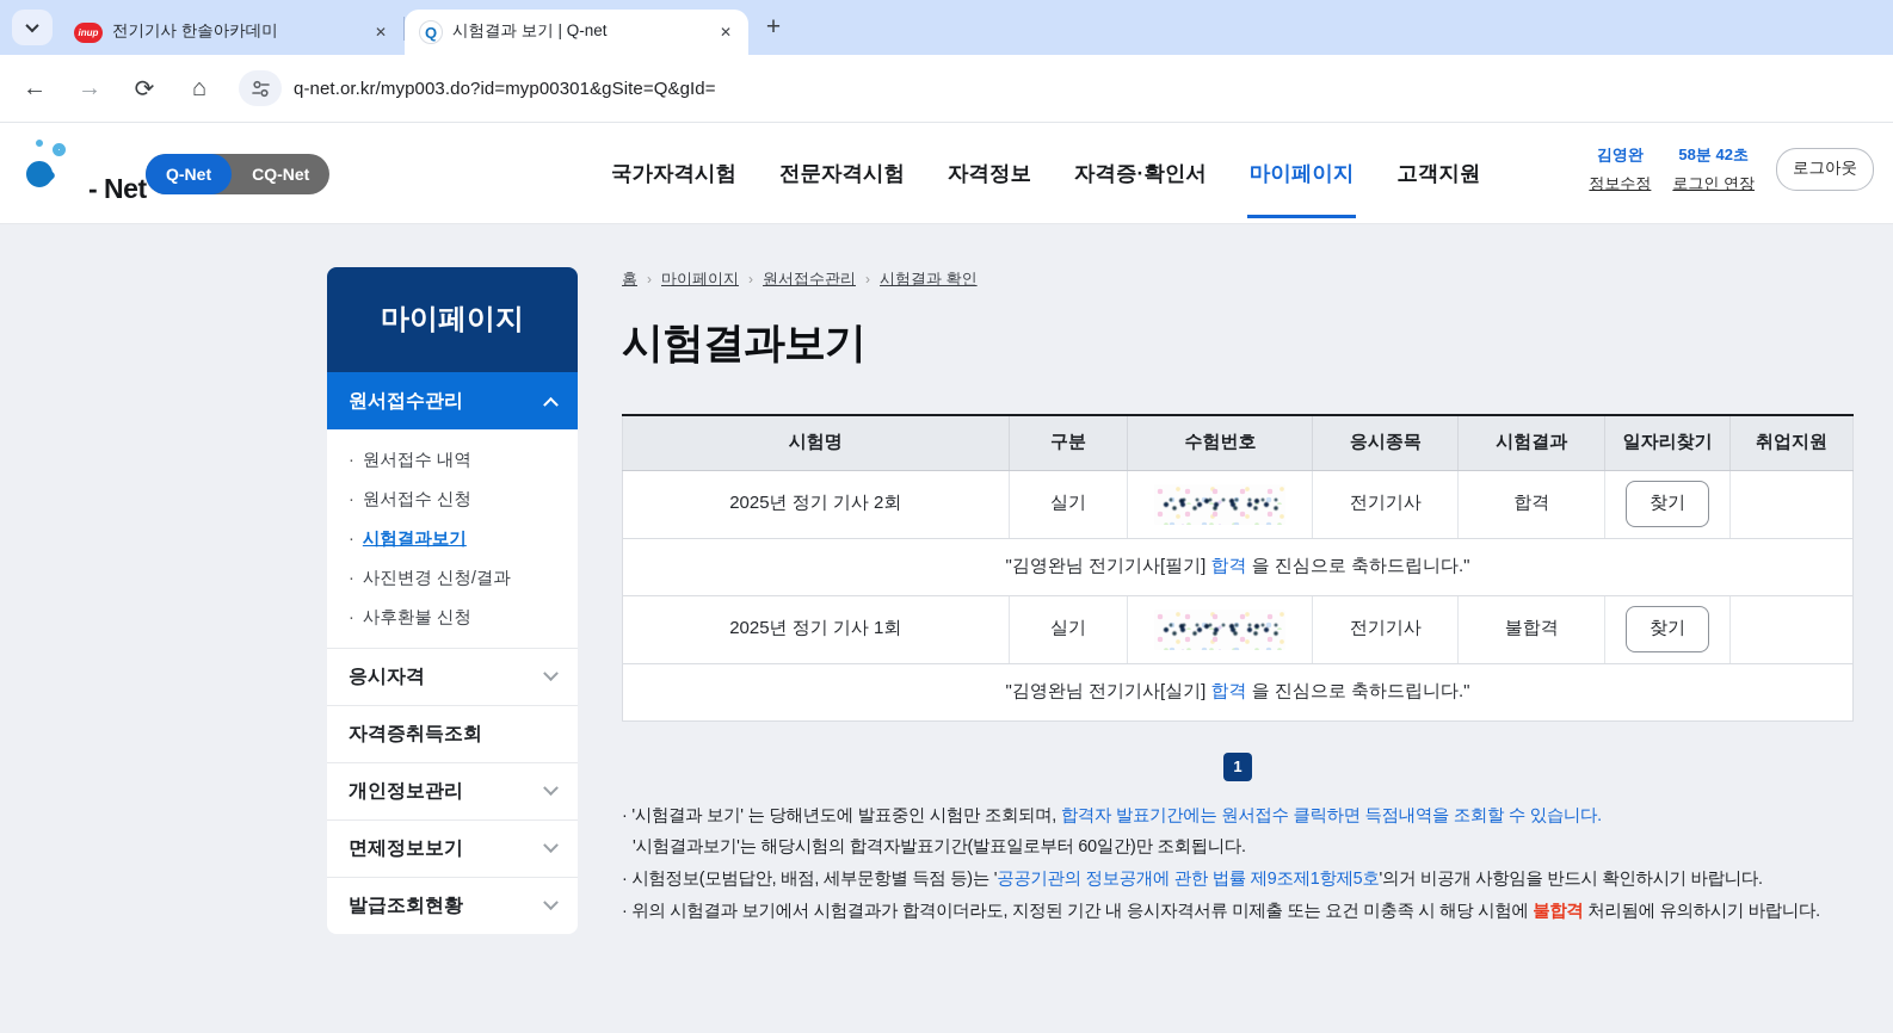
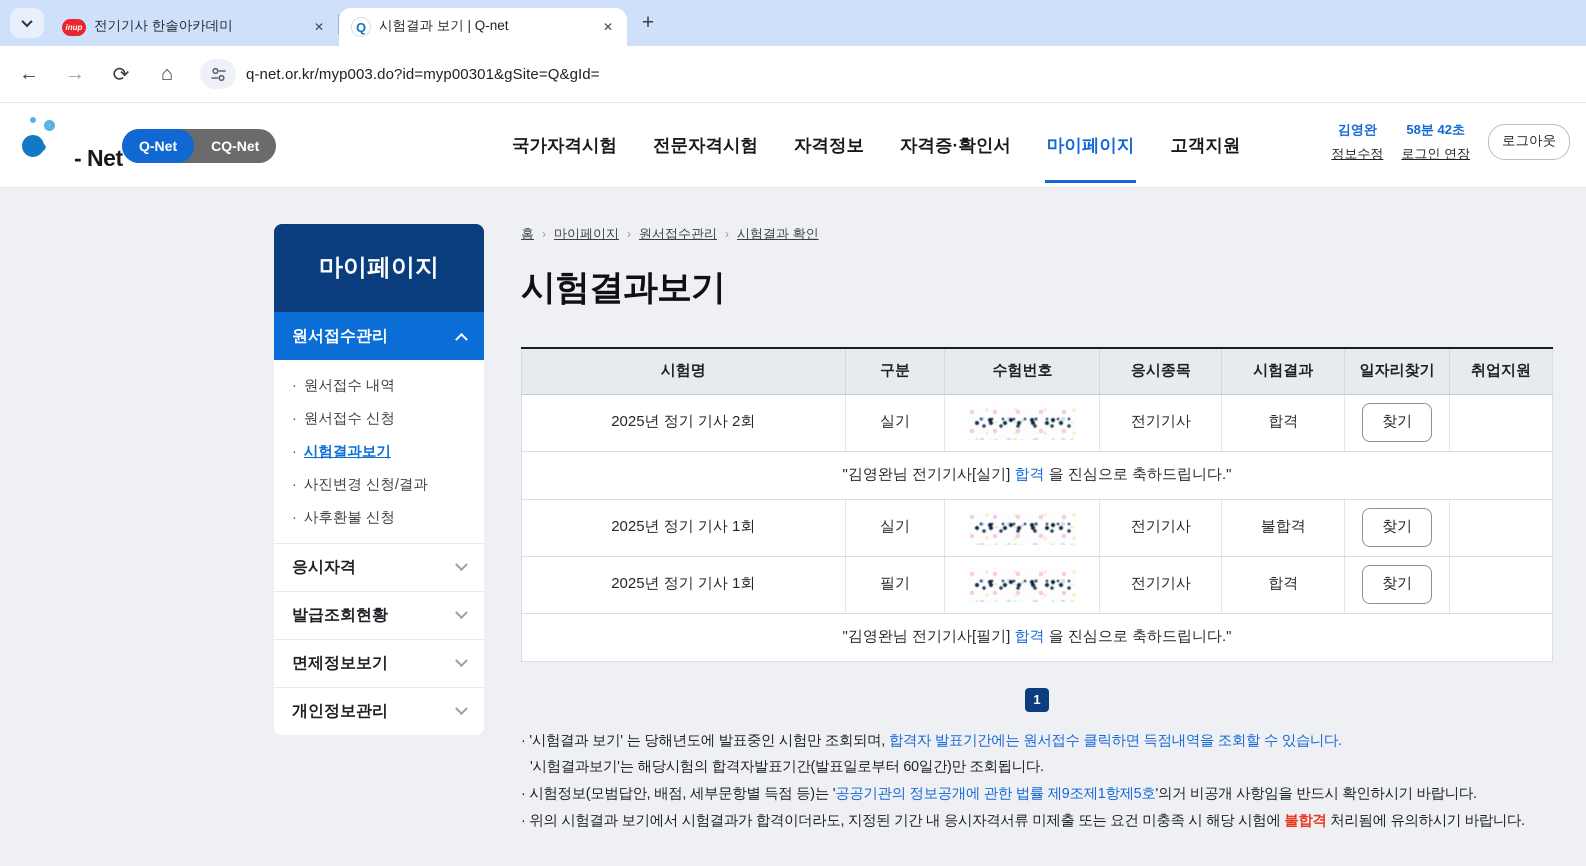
  inup
  전기기사 한솔아카데미
  ✕
  Q
  시험결과 보기 | Q-net
  ✕
  +
  ←
  →
  ⟳
  ⌂
  q-net.or.kr/myp003.do?id=myp00301&gSite=Q&gId=
  - Net
  Q-Net
  CQ-Net
  국가자격시험
  전문자격시험
  자격정보
  자격증·확인서
  마이페이지
  고객지원
  김영완
  정보수정
  58분 42초
  로그인 연장
  로그아웃
  마이페이지
  원서접수관리
  ·
  원서접수 내역
  ·
  원서접수 신청
  ·
  시험결과보기
  ·
  사진변경 신청/결과
  ·
  사후환불 신청
  응시자격
- 자격증취득조회
- 개인정보관리
+ 발급조회현황
  면제정보보기
- 발급조회현황
+ 개인정보관리
  홈
  ›
  마이페이지
  ›
  원서접수관리
  ›
  시험결과 확인
  시험결과보기
  시험명	구분	수험번호	응시종목	시험결과	일자리찾기	취업지원
  2025년 정기 기사 2회	실기		전기기사	합격	찾기
- "김영완님 전기기사[필기] 합격 을 진심으로 축하드립니다."
+ "김영완님 전기기사[실기] 합격 을 진심으로 축하드립니다."
  2025년 정기 기사 1회	실기		전기기사	불합격	찾기
+ 2025년 정기 기사 1회	필기		전기기사	합격	찾기
- "김영완님 전기기사[실기] 합격 을 진심으로 축하드립니다."
+ "김영완님 전기기사[필기] 합격 을 진심으로 축하드립니다."
  1
  · '시험결과 보기' 는 당해년도에 발표중인 시험만 조회되며, 합격자 발표기간에는 원서접수 클릭하면 득점내역을 조회할 수 있습니다.
  '시험결과보기'는 해당시험의 합격자발표기간(발표일로부터 60일간)만 조회됩니다.
  · 시험정보(모범답안, 배점, 세부문항별 득점 등)는 '공공기관의 정보공개에 관한 법률 제9조제1항제5호'의거 비공개 사항임을 반드시 확인하시기 바랍니다.
  · 위의 시험결과 보기에서 시험결과가 합격이더라도, 지정된 기간 내 응시자격서류 미제출 또는 요건 미충족 시 해당 시험에 불합격 처리됨에 유의하시기 바랍니다.
